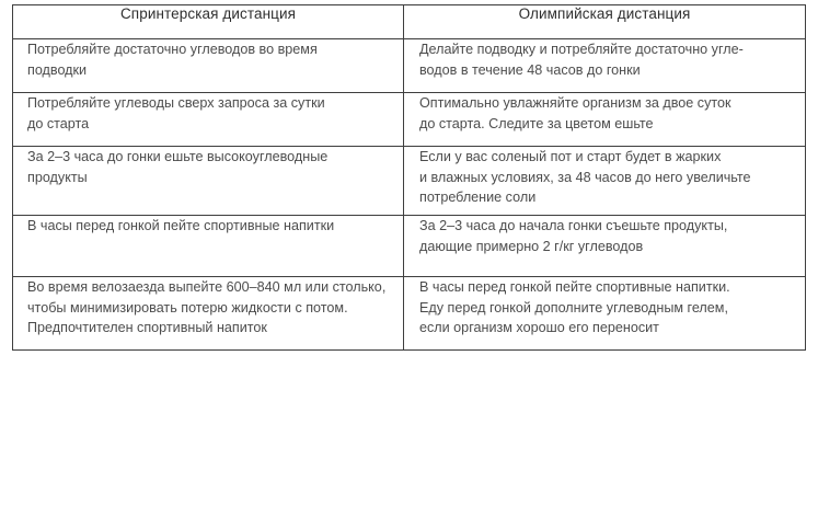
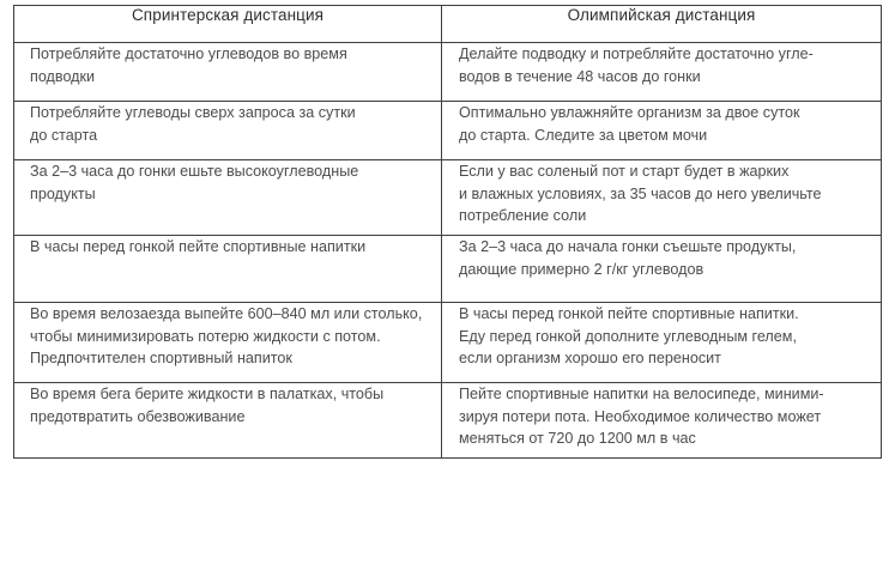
  Спринтерская дистанция	Олимпийская дистанция
  Потребляйте достаточно углеводов во время подводки	Делайте подводку и потребляйте достаточно угле- водов в течение 48 часов до гонки
- Потребляйте углеводы сверх запроса за сутки до старта	Оптимально увлажняйте организм за двое суток до старта. Следите за цветом ешьте
+ Потребляйте углеводы сверх запроса за сутки до старта	Оптимально увлажняйте организм за двое суток до старта. Следите за цветом мочи
- За 2–3 часа до гонки ешьте высокоуглеводные продукты	Если у вас соленый пот и старт будет в жарких и влажных условиях, за 48 часов до него увеличьте потребление соли
+ За 2–3 часа до гонки ешьте высокоуглеводные продукты	Если у вас соленый пот и старт будет в жарких и влажных условиях, за 35 часов до него увеличьте потребление соли
  В часы перед гонкой пейте спортивные напитки	За 2–3 часа до начала гонки съешьте продукты, дающие примерно 2 г/кг углеводов
  Во время велозаезда выпейте 600–840 мл или столько, чтобы минимизировать потерю жидкости с потом. Предпочтителен спортивный напиток	В часы перед гонкой пейте спортивные напитки. Еду перед гонкой дополните углеводным гелем, если организм хорошо его переносит
+ Во время бега берите жидкости в палатках, чтобы предотвратить обезвоживание	Пейте спортивные напитки на велосипеде, миними- зируя потери пота. Необходимое количество может меняться от 720 до 1200 мл в час
